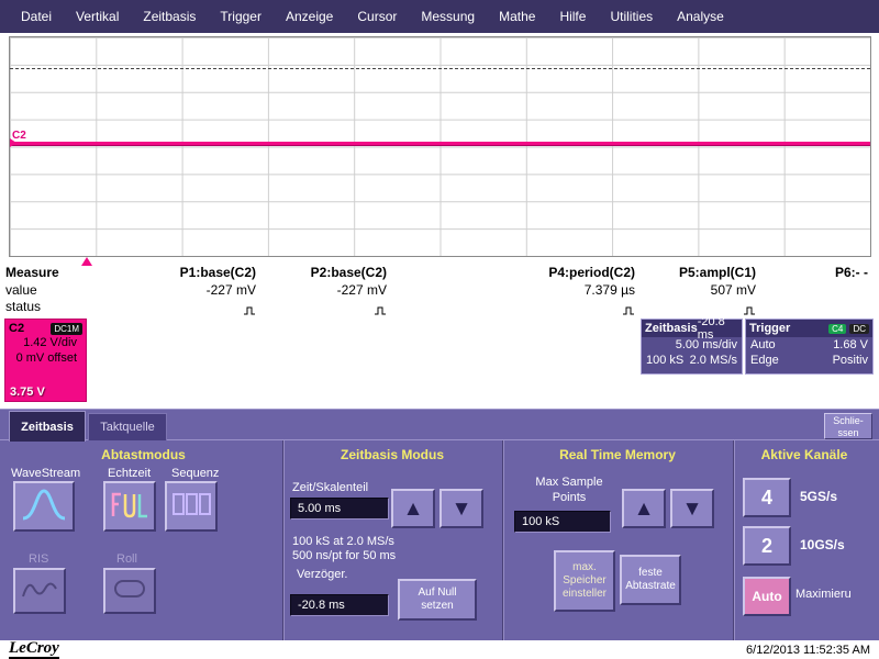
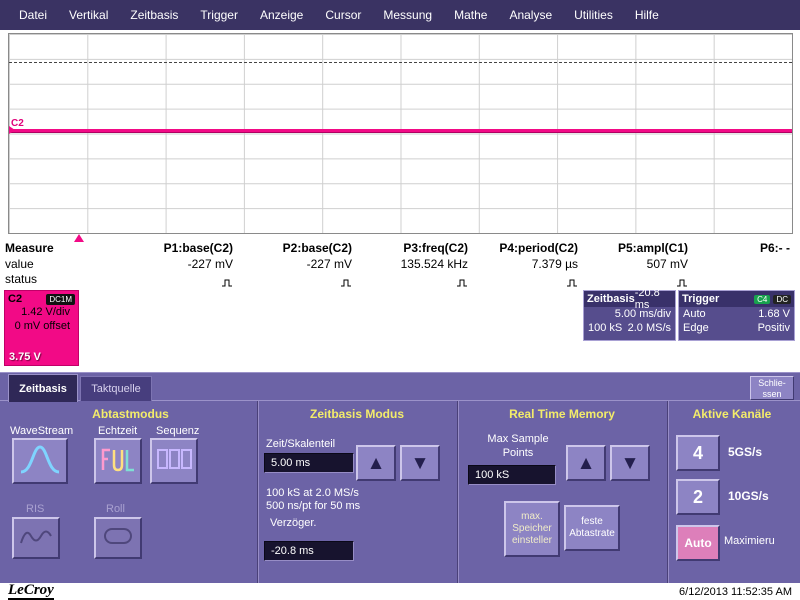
  Datei
  Vertikal
  Zeitbasis
  Trigger
  Anzeige
  Cursor
  Messung
  Mathe
- Hilfe
+ Analyse
  Utilities
- Analyse
+ Hilfe
  C2
  Measure
  value
  status
  P1:base(C2)
  -227 mV
  P2:base(C2)
  -227 mV
+ P3:freq(C2)
+ 135.524 kHz
  P4:period(C2)
  7.379 µs
  P5:ampl(C1)
  507 mV
  P6:- -
  C2
  DC1M
  1.42 V/div
  0 mV offset
  3.75 V
  Zeitbasis
  -20.8 ms
  5.00 ms/div
  100 kS
  2.0 MS/s
  Trigger
  C4 DC
  Auto
  1.68 V
  Edge
  Positiv
  Zeitbasis
  Taktquelle
  Schlie-
  ssen
  Abtastmodus
  WaveStream
  Echtzeit
  Sequenz
  RIS
  Roll
  Zeitbasis Modus
  Zeit/Skalenteil
  5.00 ms
  ▲
  ▼
  100 kS at 2.0 MS/s
  500 ns/pt for 50 ms
  Verzöger.
  -20.8 ms
- Auf Null
- setzen
  Real Time Memory
  Max Sample
  Points
  100 kS
  ▲
  ▼
  max.
  Speicher
  einsteller
  feste
  Abtastrate
  Aktive Kanäle
  4
  5GS/s
  2
  10GS/s
  Auto
  Maximieru
  LeCroy
  6/12/2013 11:52:35 AM
